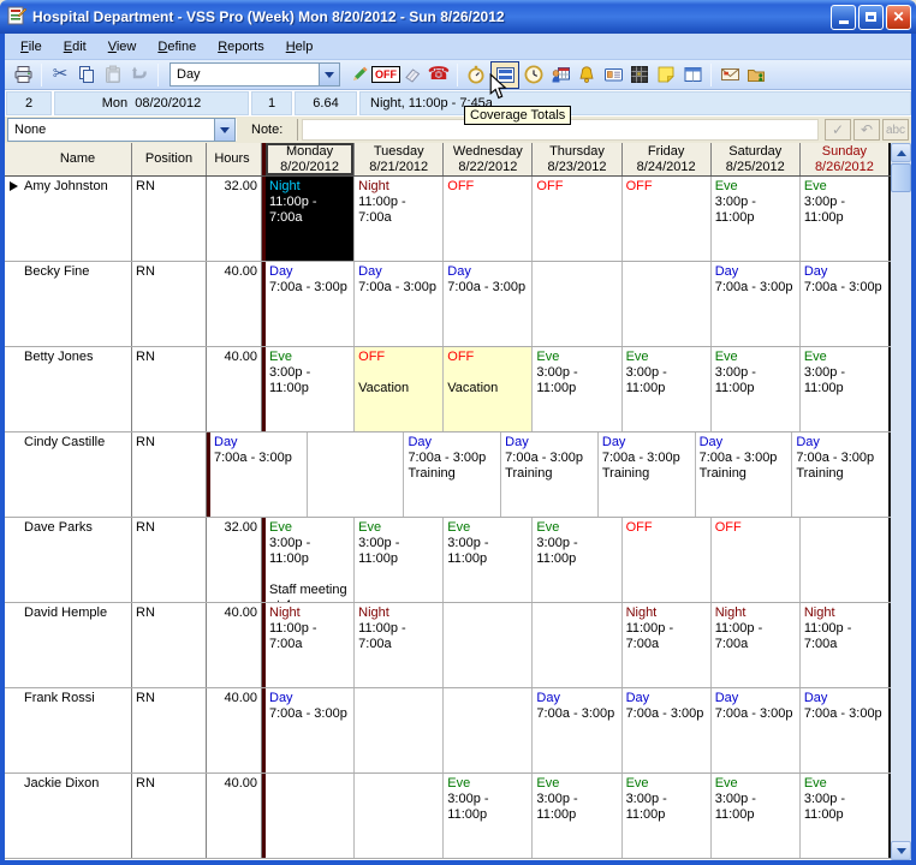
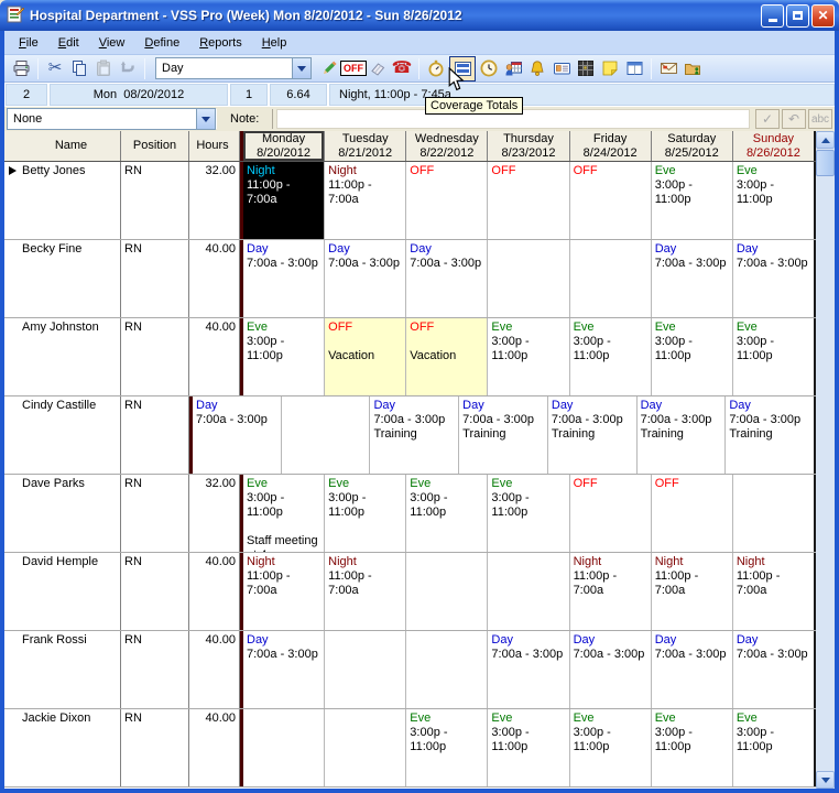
  Hospital Department - VSS Pro (Week) Mon 8/20/2012 - Sun 8/26/2012
  ✕
  File
  Edit
  View
  Define
  Reports
  Help
  ✂
  Day
  OFF
  ☎
  2
  Mon 08/20/2012
  1
  6.64
  Night, 11:00p - 7:45a
  None
  Note:
  ✓
  ↶
  abc
  Name
  Position
  Hours
  Monday
  8/20/2012
  Tuesday
  8/21/2012
  Wednesday
  8/22/2012
  Thursday
  8/23/2012
  Friday
  8/24/2012
  Saturday
  8/25/2012
  Sunday
  8/26/2012
- Amy Johnston
+ Betty Jones
  RN
  32.00
  Night
  11:00p - 7:00a
  Night
  11:00p - 7:00a
  OFF
  OFF
  OFF
  Eve
  3:00p - 11:00p
  Eve
  3:00p - 11:00p
  Becky Fine
  RN
  40.00
  Day
  7:00a - 3:00p
  Day
  7:00a - 3:00p
  Day
  7:00a - 3:00p
  Day
  7:00a - 3:00p
  Day
  7:00a - 3:00p
- Betty Jones
+ Amy Johnston
  RN
  40.00
  Eve
  3:00p - 11:00p
  OFF
  Vacation
  OFF
  Vacation
  Eve
  3:00p - 11:00p
  Eve
  3:00p - 11:00p
  Eve
  3:00p - 11:00p
  Eve
  3:00p - 11:00p
  Cindy Castille
  RN
  Day
  7:00a - 3:00p
  Day
  7:00a - 3:00p
  Training
  Day
  7:00a - 3:00p
  Training
  Day
  7:00a - 3:00p
  Training
  Day
  7:00a - 3:00p
  Training
  Day
  7:00a - 3:00p
  Training
  Dave Parks
  RN
  32.00
  Eve
  3:00p - 11:00p
  Staff meeting
  Eve
  3:00p - 11:00p
  Eve
  3:00p - 11:00p
  Eve
  3:00p - 11:00p
  OFF
  OFF
  David Hemple
  RN
  40.00
  Night
  11:00p - 7:00a
  Night
  11:00p - 7:00a
  Night
  11:00p - 7:00a
  Night
  11:00p - 7:00a
  Night
  11:00p - 7:00a
  Frank Rossi
  RN
  40.00
  Day
  7:00a - 3:00p
  Day
  7:00a - 3:00p
  Day
  7:00a - 3:00p
  Day
  7:00a - 3:00p
  Day
  7:00a - 3:00p
  Jackie Dixon
  RN
  40.00
  Eve
  3:00p - 11:00p
  Eve
  3:00p - 11:00p
  Eve
  3:00p - 11:00p
  Eve
  3:00p - 11:00p
  Eve
  3:00p - 11:00p
  Coverage Totals
